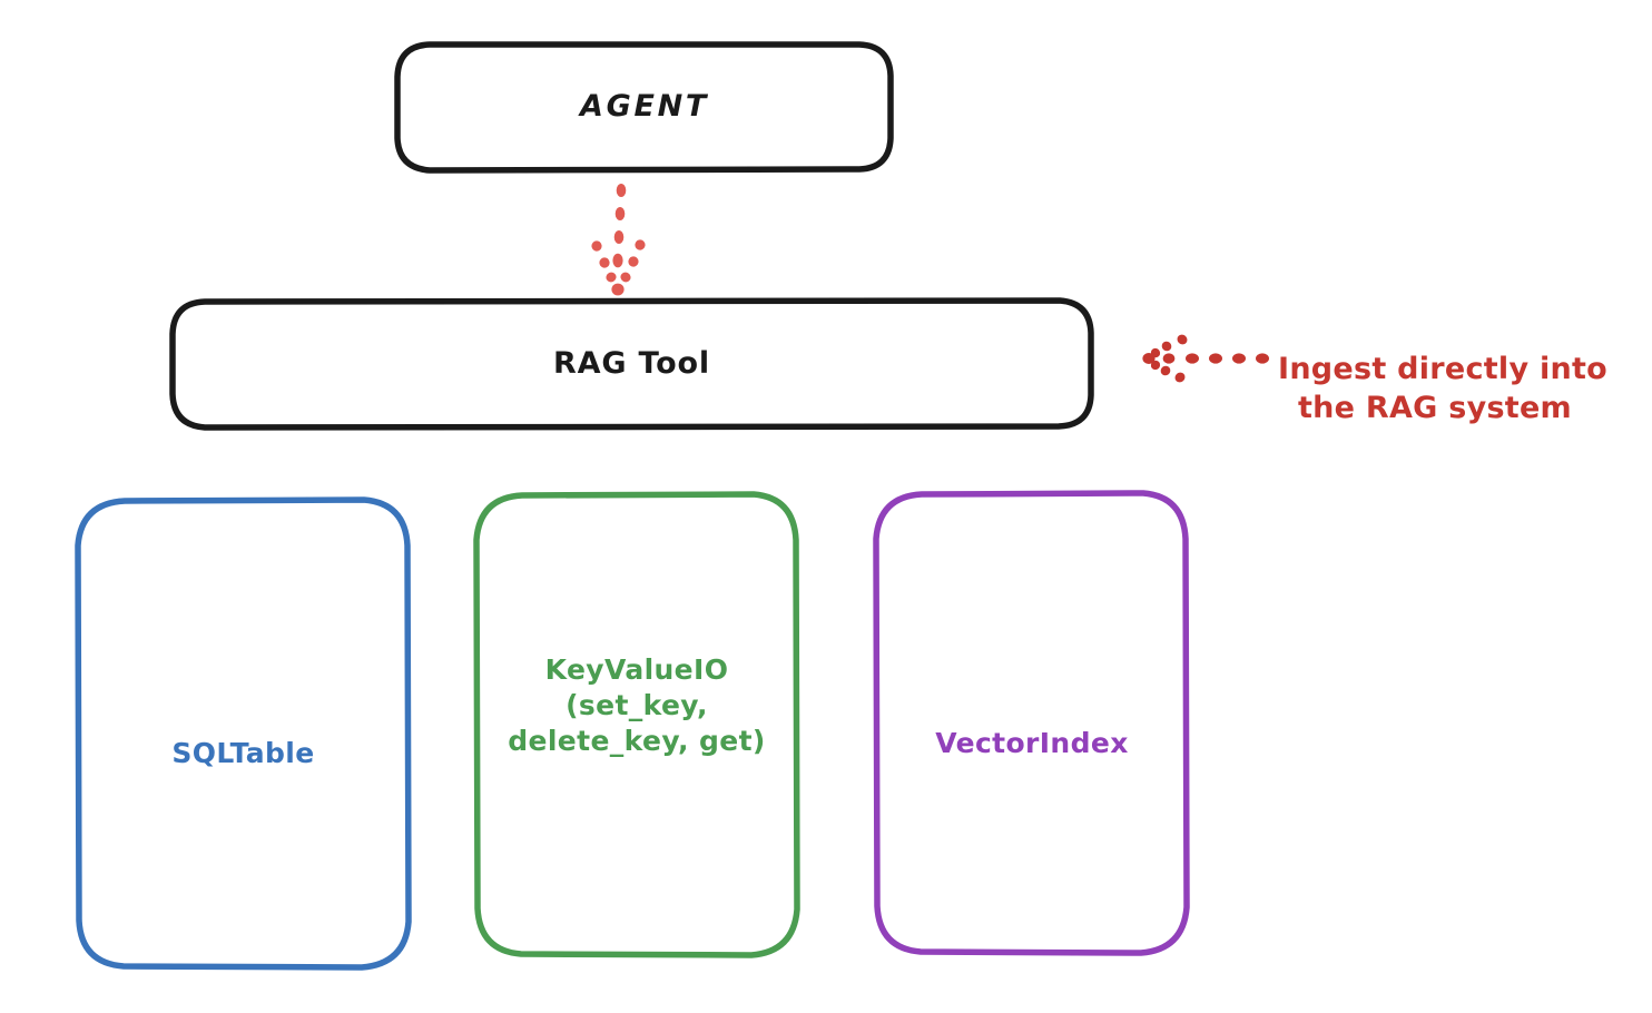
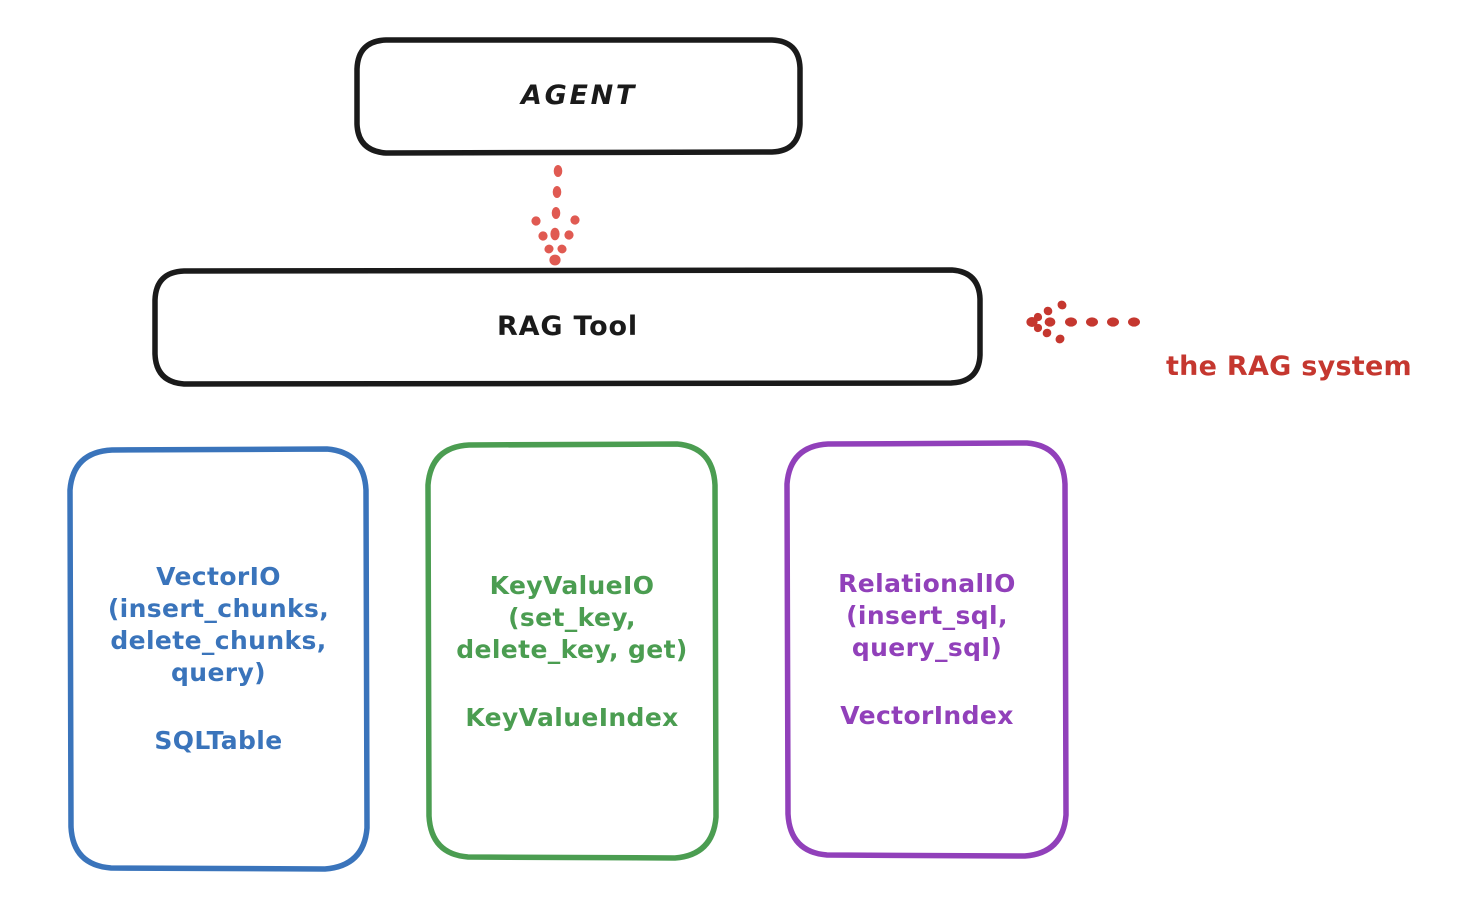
  AGENT
  RAG Tool
+ VectorIO
+ (insert_chunks,
+ delete_chunks,
+ query)
  SQLTable
  KeyValueIO
  (set_key,
  delete_key, get)
+ KeyValueIndex
+ RelationalIO
+ (insert_sql,
+ query_sql)
  VectorIndex
- Ingest directly into
  the RAG system
